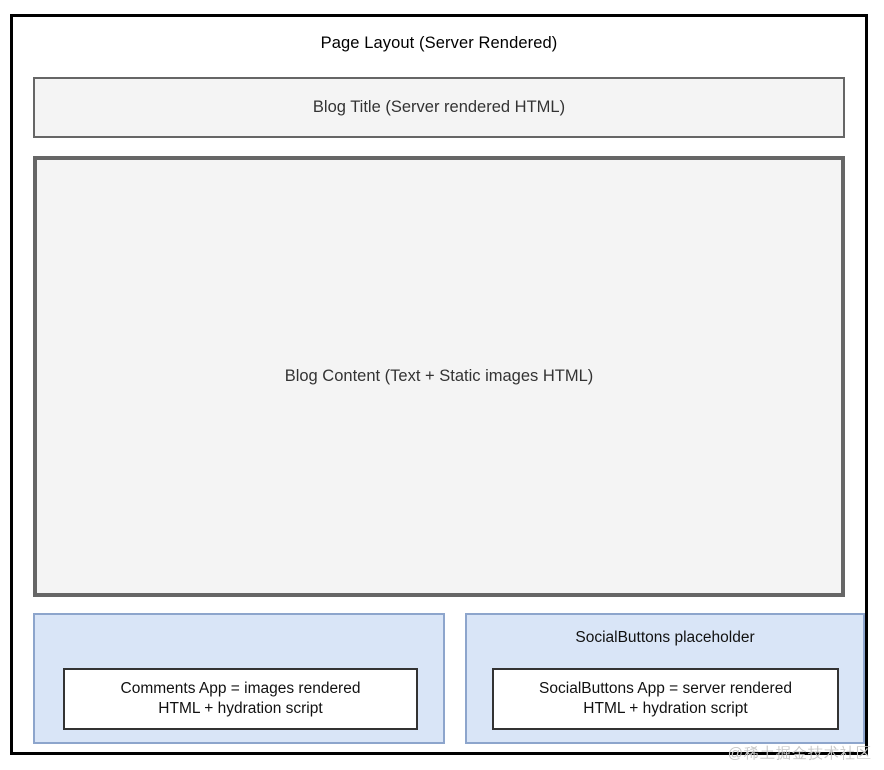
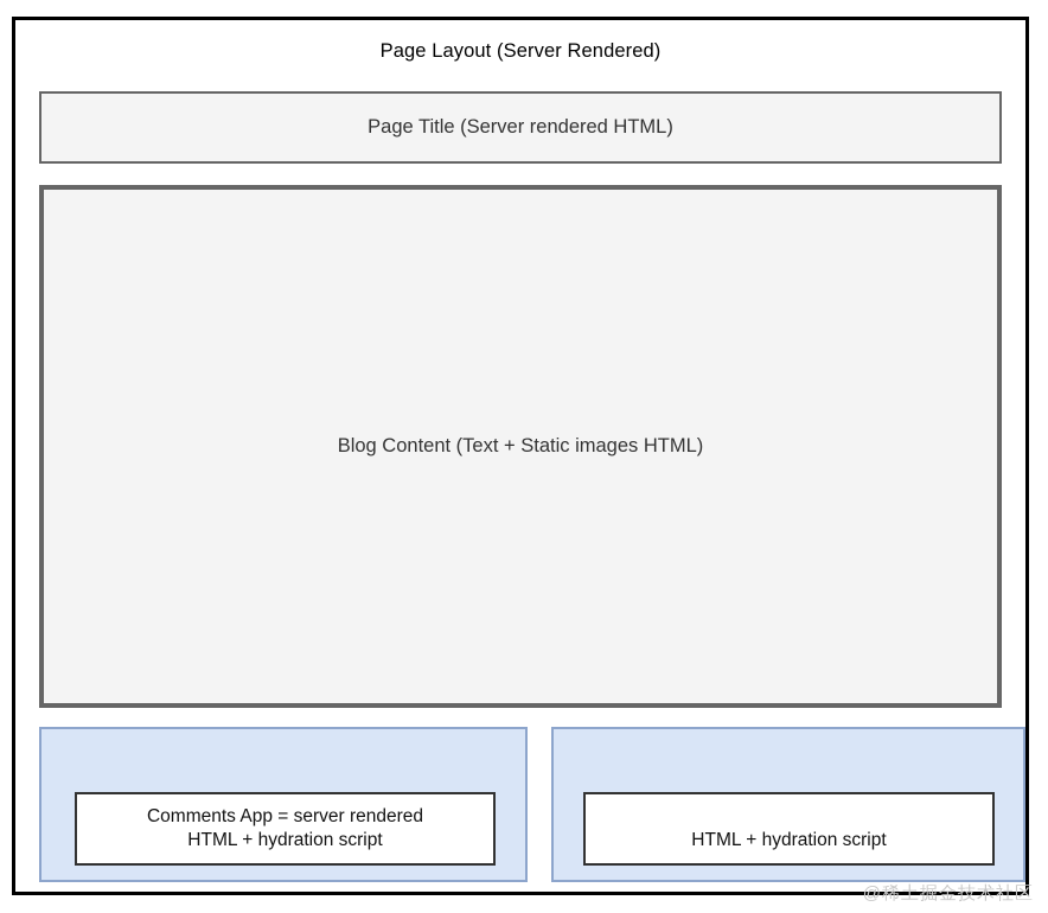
  Page Layout (Server Rendered)
- Blog Title (Server rendered HTML)
+ Page Title (Server rendered HTML)
  Blog Content (Text + Static images HTML)
- Comments App = images rendered
+ Comments App = server rendered
  HTML + hydration script
- SocialButtons placeholder
- SocialButtons App = server rendered
  HTML + hydration script
  @稀土掘金技术社区
